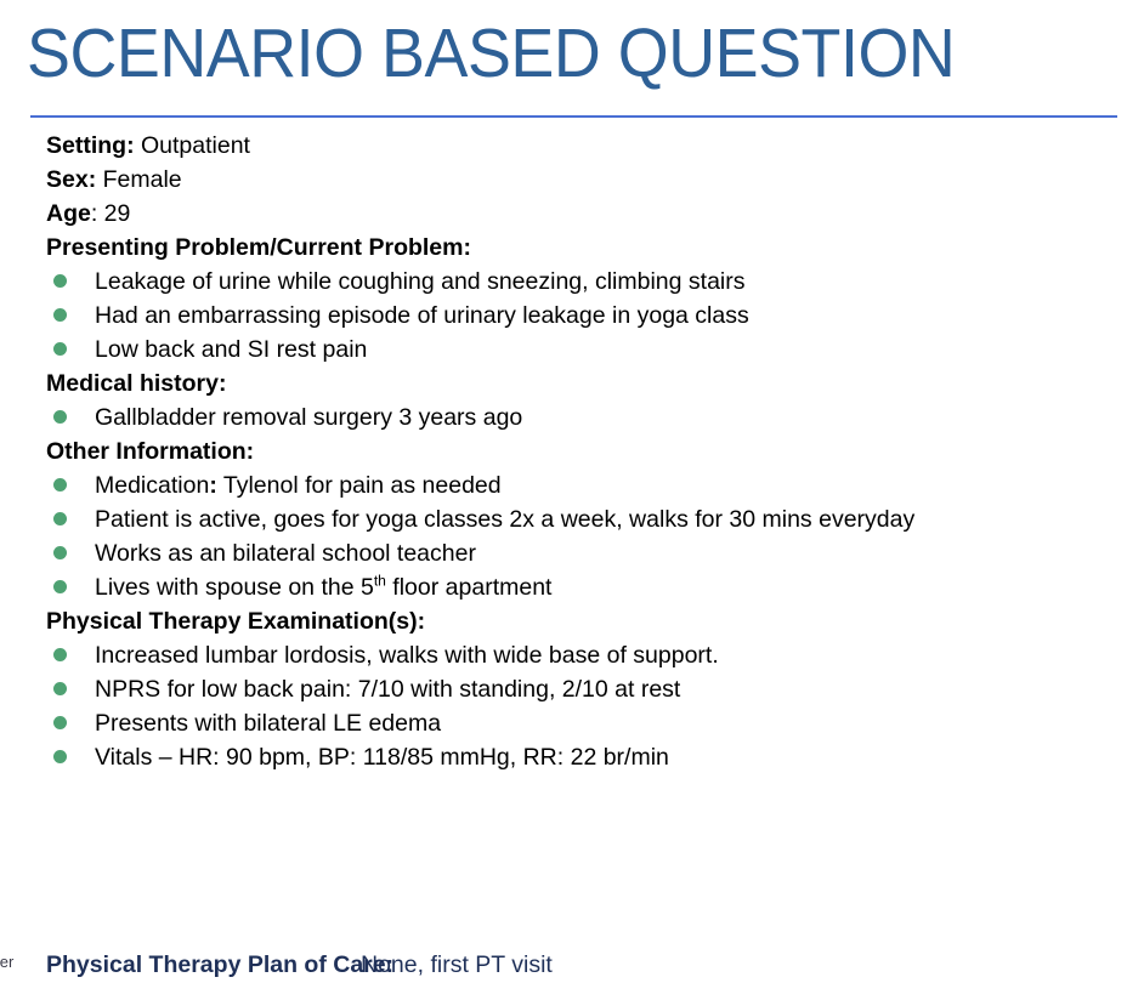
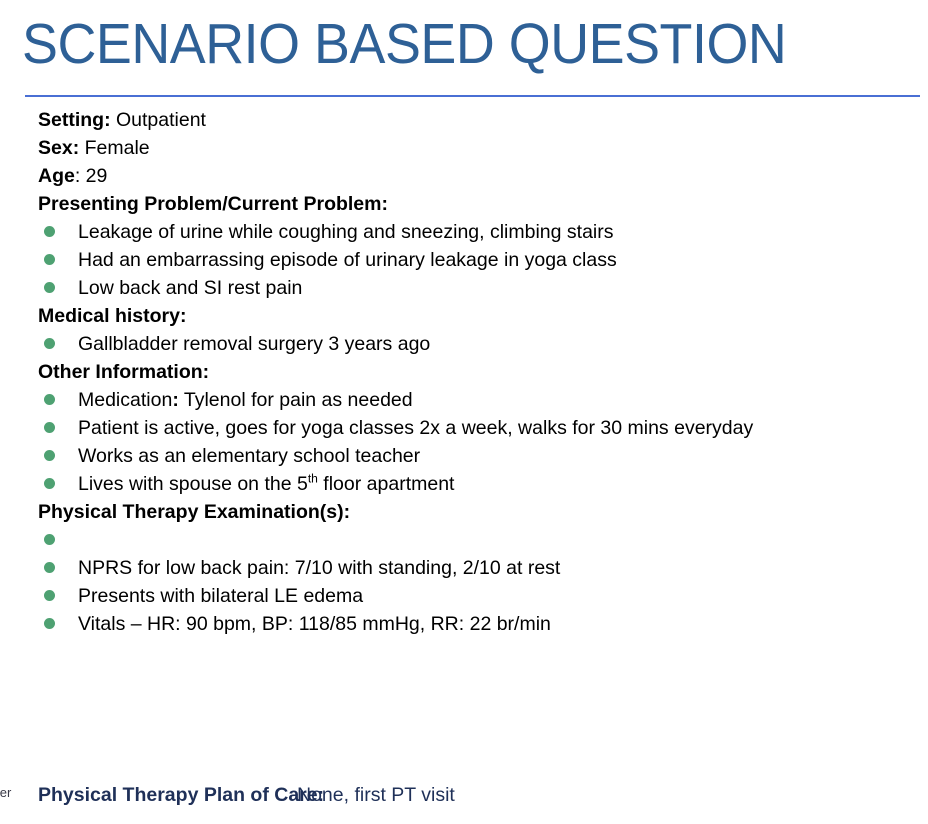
  SCENARIO BASED QUESTION
  Setting: Outpatient
  Sex: Female
  Age: 29
  Presenting Problem/Current Problem:
  Leakage of urine while coughing and sneezing, climbing stairs
  Had an embarrassing episode of urinary leakage in yoga class
  Low back and SI rest pain
  Medical history:
  Gallbladder removal surgery 3 years ago
  Other Information:
  Medication: Tylenol for pain as needed
  Patient is active, goes for yoga classes 2x a week, walks for 30 mins everyday
- Works as an bilateral school teacher
+ Works as an elementary school teacher
  Lives with spouse on the 5th floor apartment
  Physical Therapy Examination(s):
- Increased lumbar lordosis, walks with wide base of support.
  NPRS for low back pain: 7/10 with standing, 2/10 at rest
  Presents with bilateral LE edema
  Vitals – HR: 90 bpm, BP: 118/85 mmHg, RR: 22 br/min
  Physical Therapy Plan of Care:
  None, first PT visit
